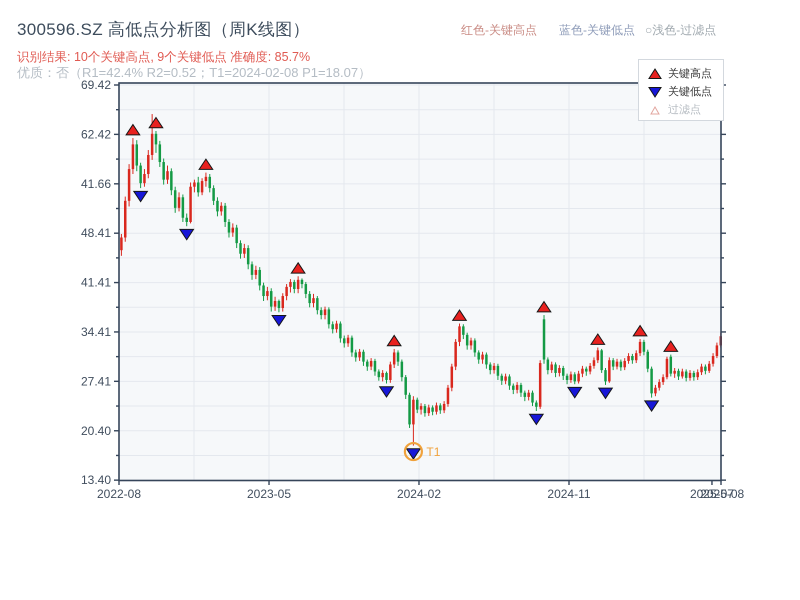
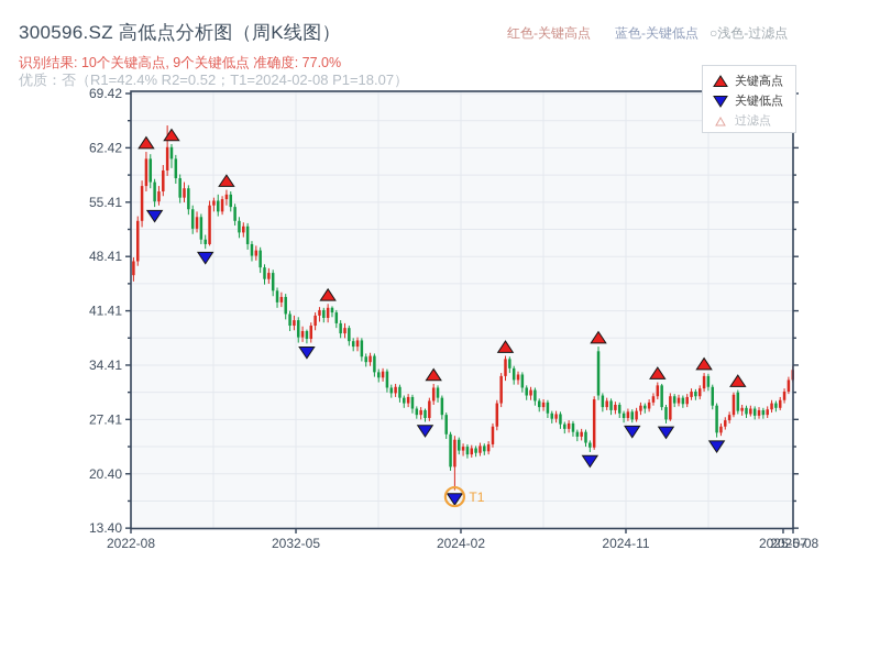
  300596.SZ 高低点分析图（周K线图）
- 识别结果: 10个关键高点, 9个关键低点 准确度: 85.7%
+ 识别结果: 10个关键高点, 9个关键低点 准确度: 77.0%
  优质：否（R1=42.4% R2=0.52；T1=2024-02-08 P1=18.07）
  红色-关键高点
  蓝色-关键低点
  ○浅色-过滤点
  T1
  2022-08
- 2023-05
+ 2032-05
  2024-02
  2024-11
  2025-07
  2025-08
  69.42
  62.42
- 41.66
+ 55.41
  48.41
  41.41
  34.41
  27.41
  20.40
  13.40
  关键高点
  关键低点
  过滤点
